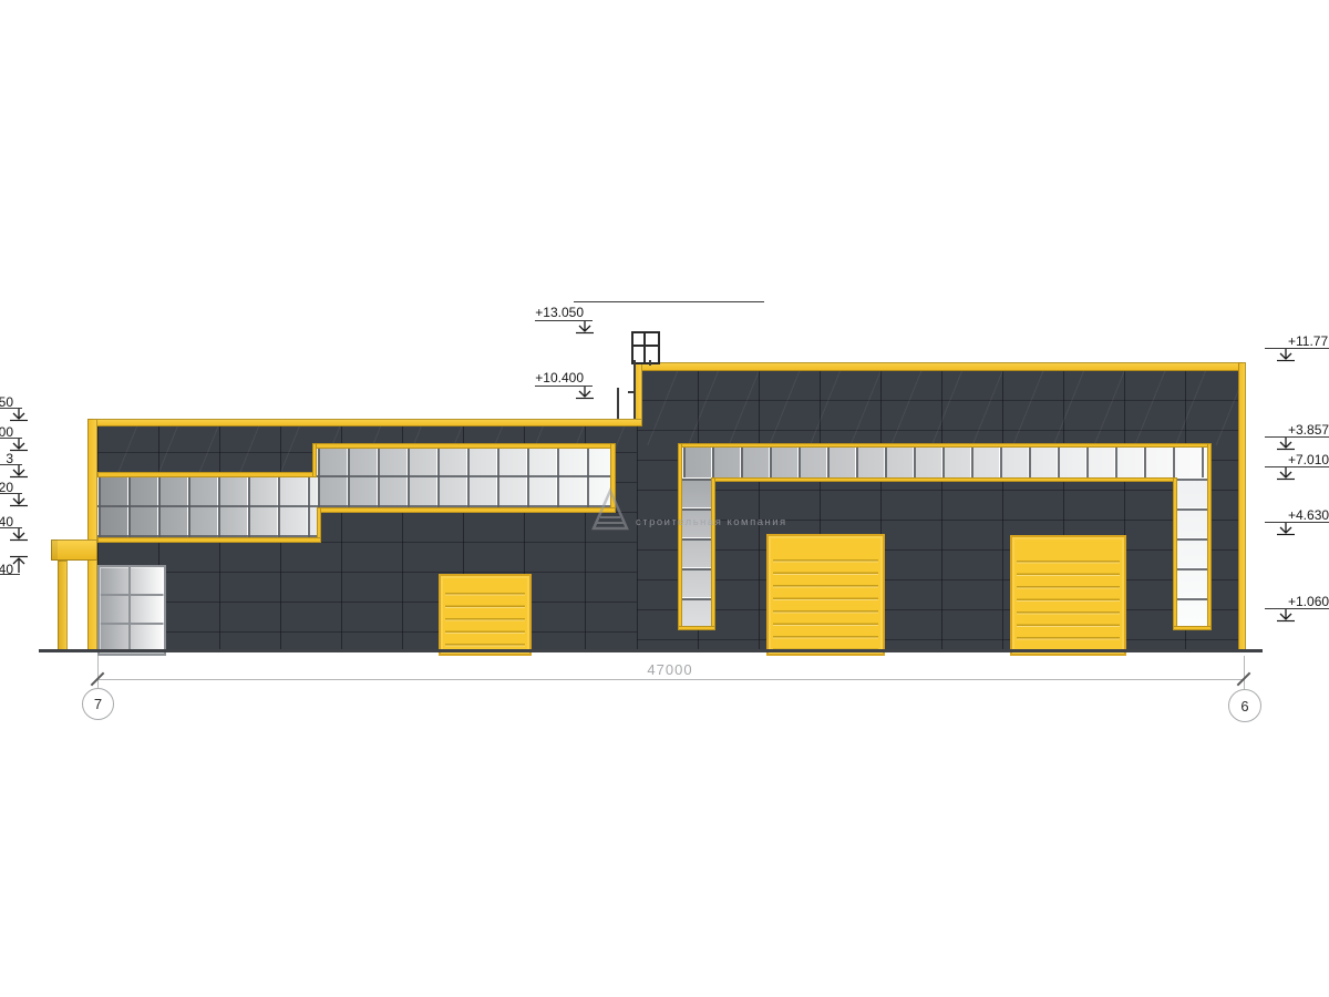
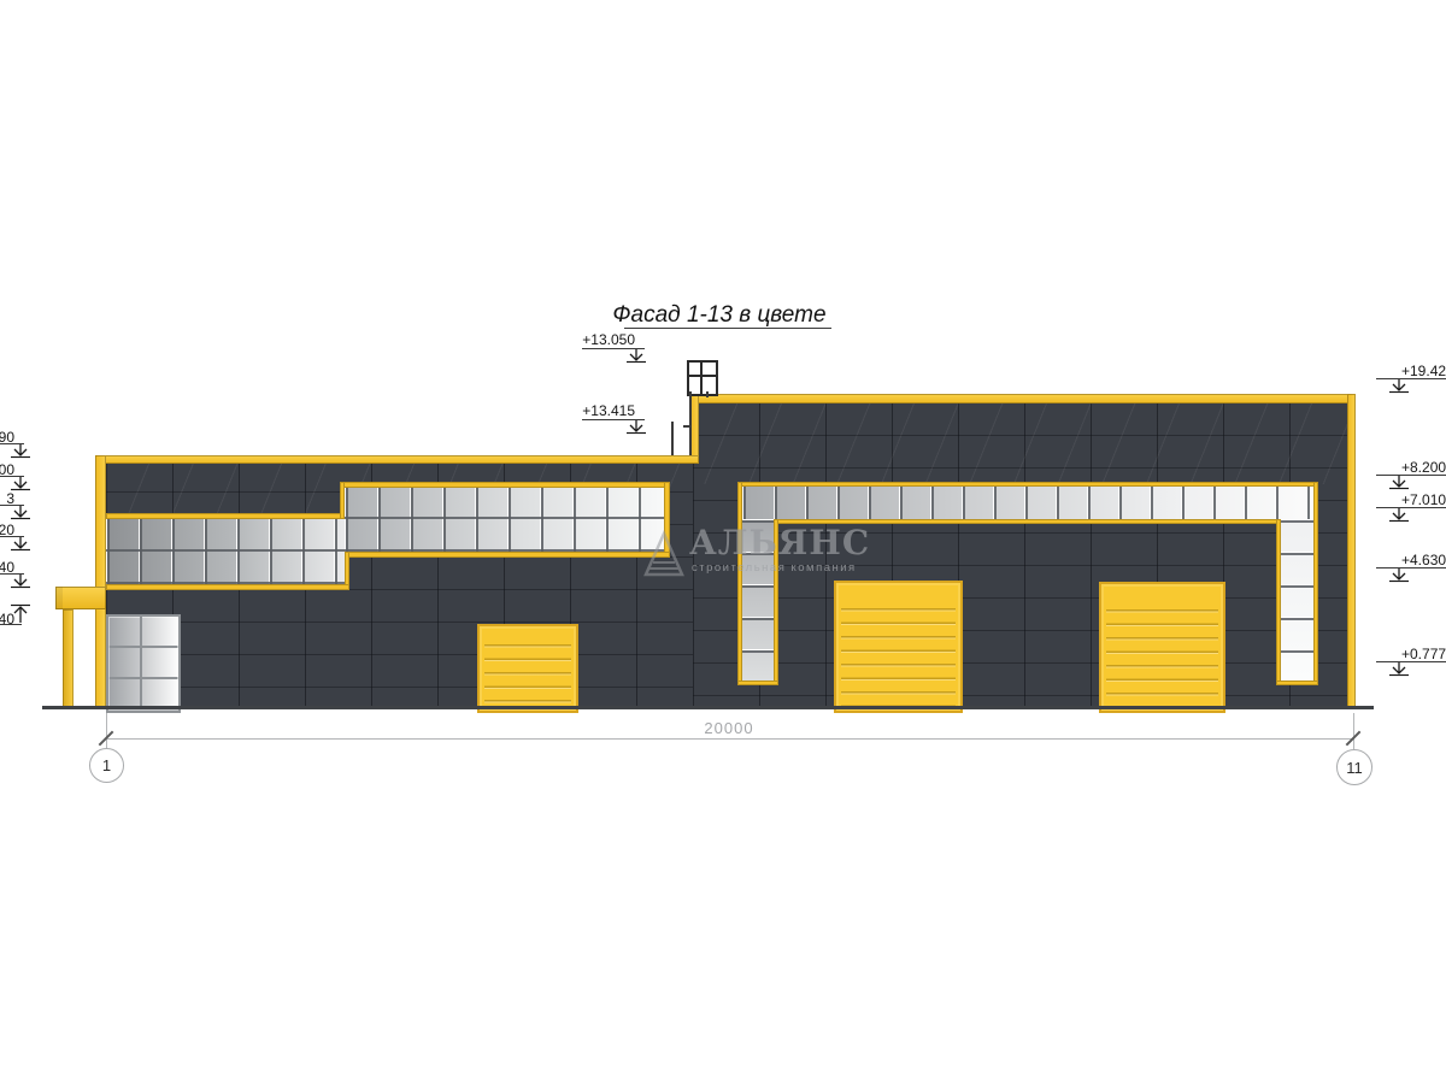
+ Фасад 1-13 в цвете
+ АЛЬЯНС
  строительная компания
- 47000
+ 20000
- 7
+ 1
- 6
+ 11
  +13.050
- +10.400
+ +13.415
- +11.77
+ +19.42
- +3.857
+ +8.200
  +7.010
  +4.630
- +1.060
+ +0.777
- 50
+ 90
  00
  3
  20
  40
  40
